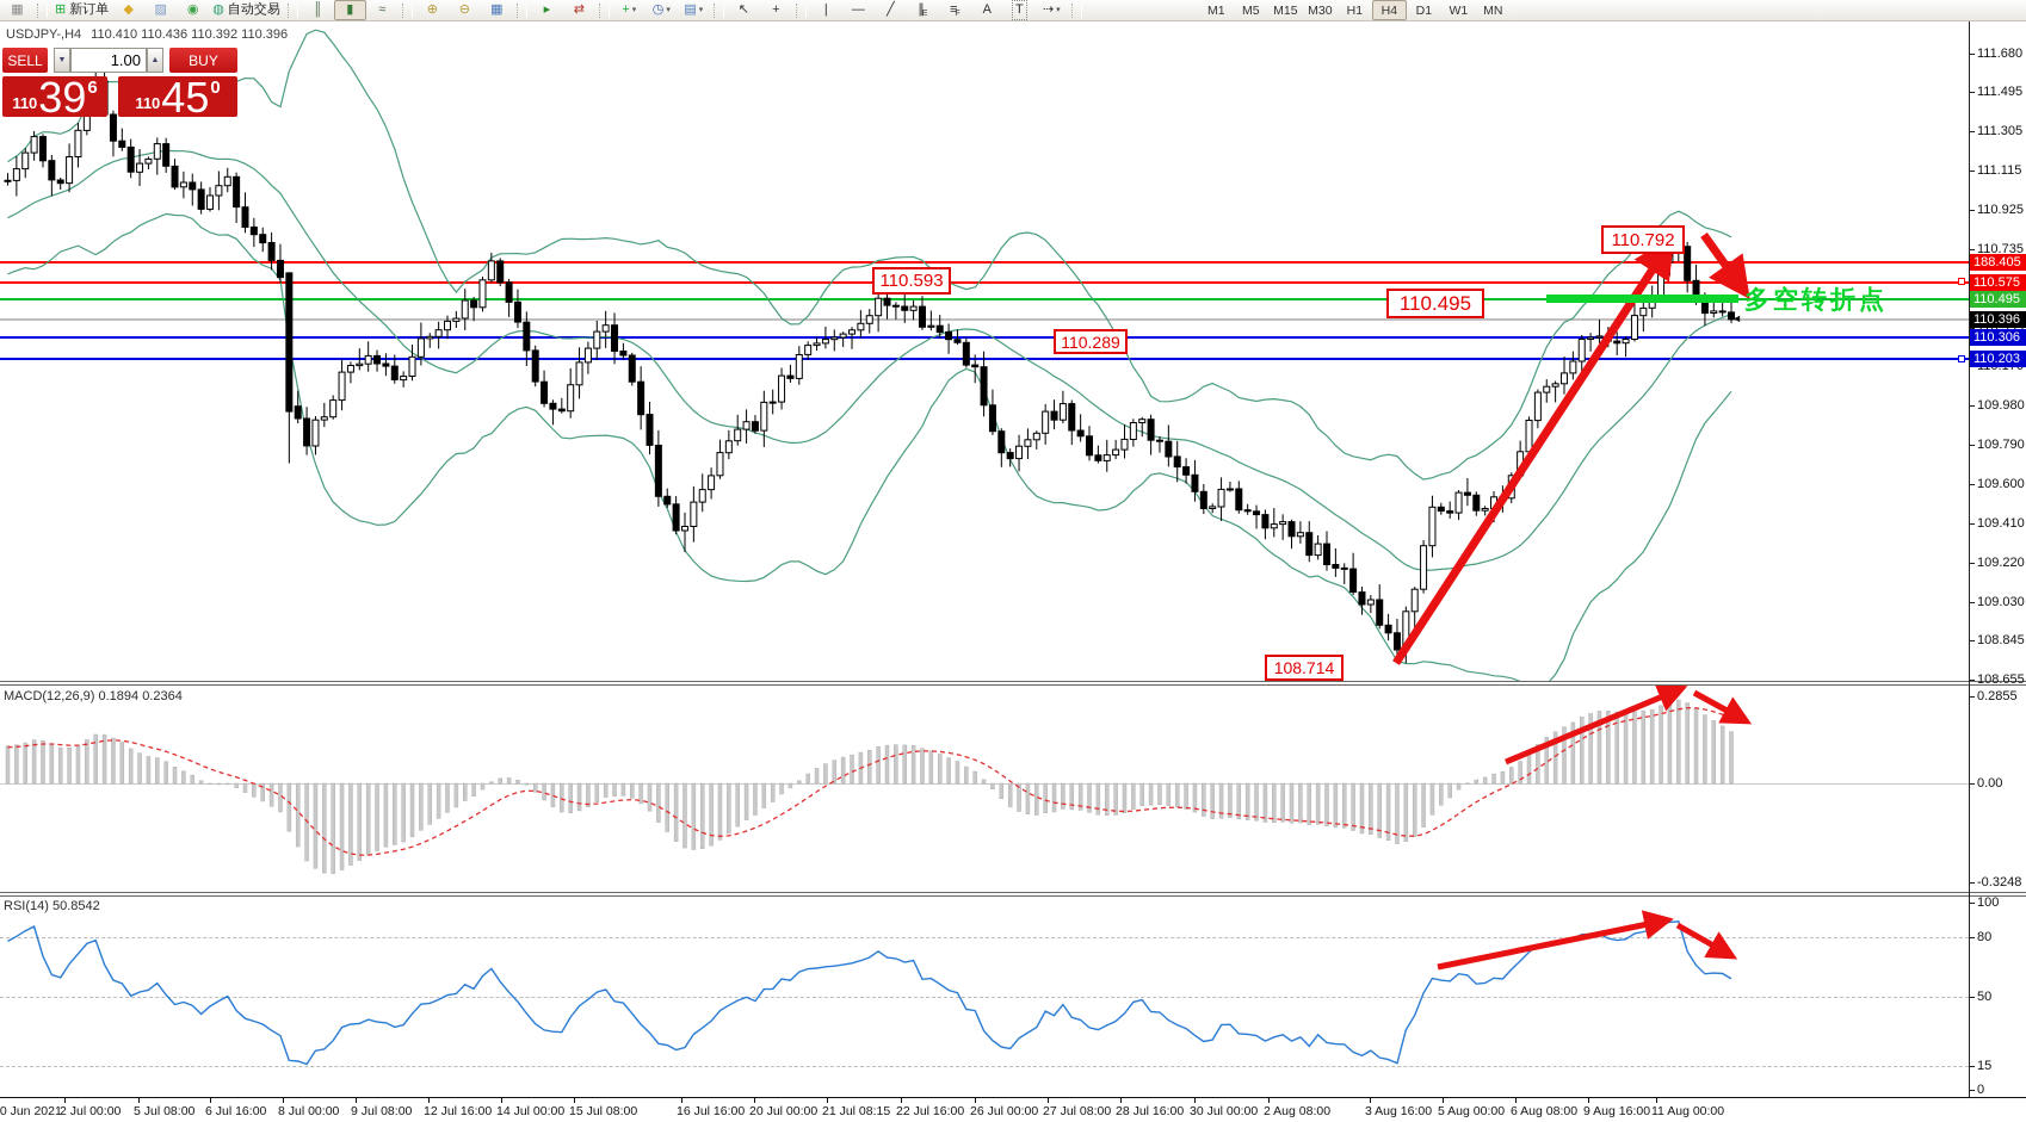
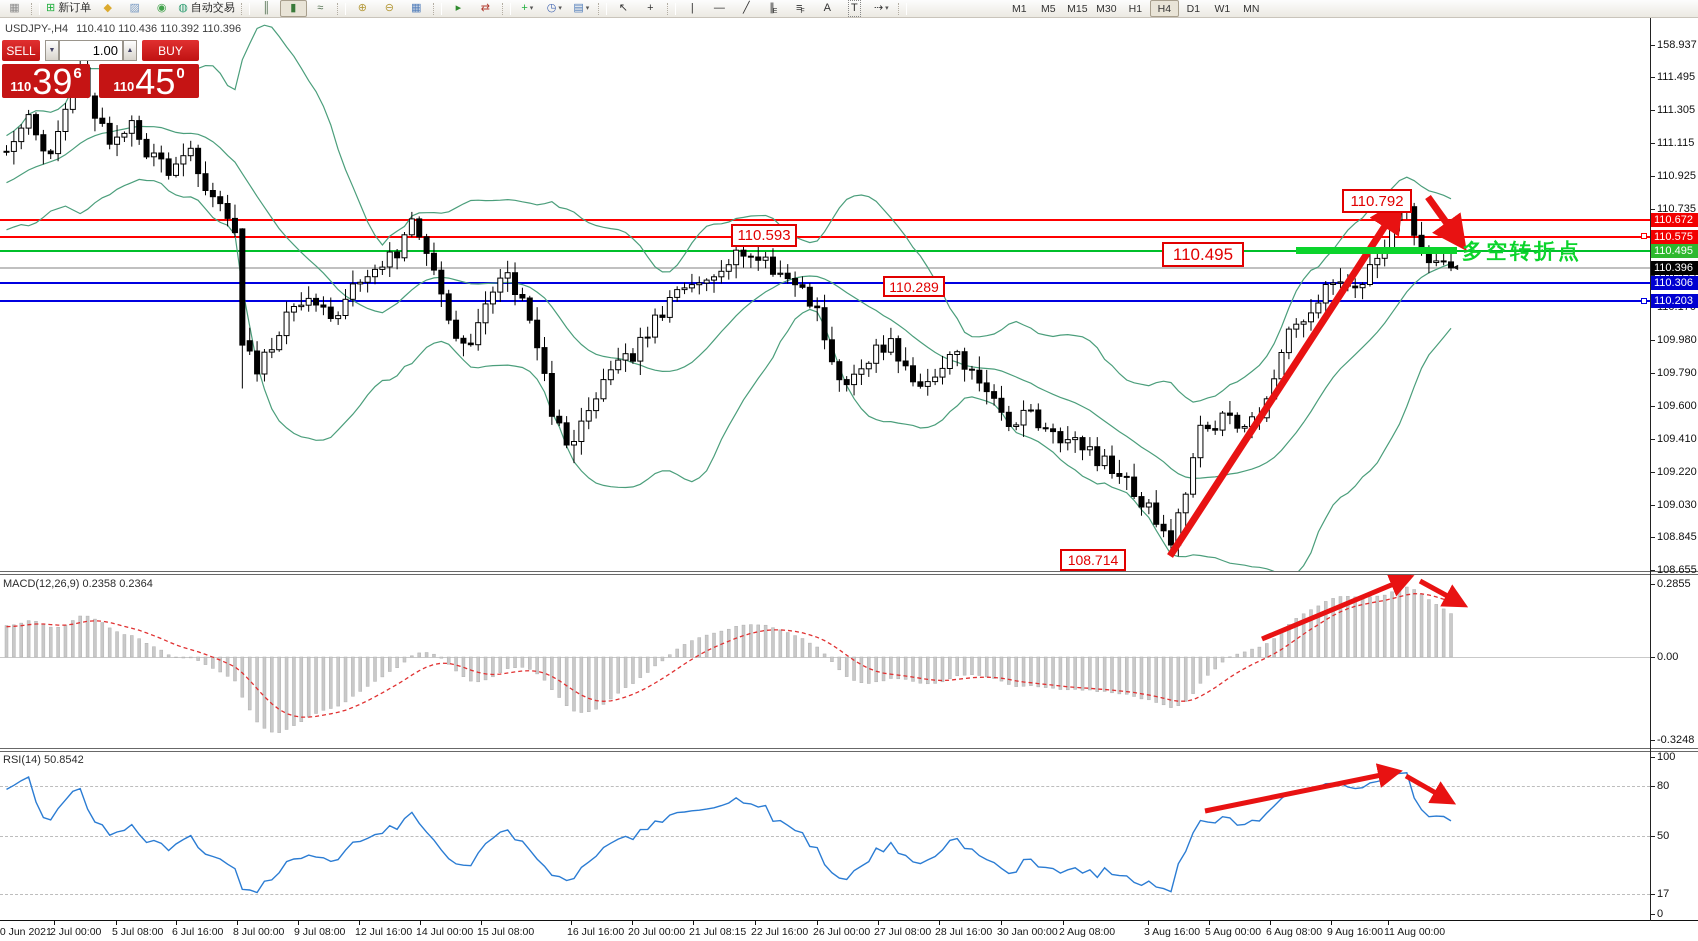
  ▦
  ⊞
  新订单
  ◆
  ▨
  ◉
  ◍
  自动交易
  ║
  ▮
  ≈
  ⊕
  ⊖
  ▦
  ▸
  ⇄
  +
  ◷
  ▤
  ↖
  +
  |
  —
  ╱
  ∥
  ≡
  A
  T
  ⇢
  M1
  M5
  M15
  M30
  H1
  H4
  D1
  W1
  MN
  USDJPY-,H4 110.410 110.436 110.392 110.396
  SELL
  1.00
  BUY
  110
  39
  6
  110
  45
  0
  110.792
  110.593
  110.495
  110.289
  108.714
  ◄
- 111.680
+ 158.937
  111.495
  111.305
  111.115
  110.925
  110.735
  110.355
  109.980
  109.790
  109.600
  109.410
  109.220
  109.030
  108.845
  108.655
- 188.405
+ 110.672
  110.575
  110.495
  110.396
  110.306
  110.203
  0.2855
  0.00
  -0.3248
  100
  80
  50
- 15
+ 17
  0
  0 Jun 2021
  2 Jul 00:00
  5 Jul 08:00
  6 Jul 16:00
  8 Jul 00:00
  9 Jul 08:00
  12 Jul 16:00
  14 Jul 00:00
  15 Jul 08:00
  16 Jul 16:00
  20 Jul 00:00
  21 Jul 08:15
  22 Jul 16:00
  26 Jul 00:00
  27 Jul 08:00
  28 Jul 16:00
- 30 Jul 00:00
+ 30 Jan 00:00
  2 Aug 08:00
  3 Aug 16:00
  5 Aug 00:00
  6 Aug 08:00
  9 Aug 16:00
  11 Aug 00:00
- MACD(12,26,9) 0.1894 0.2364
+ MACD(12,26,9) 0.2358 0.2364
  RSI(14) 50.8542
  多空转折点
